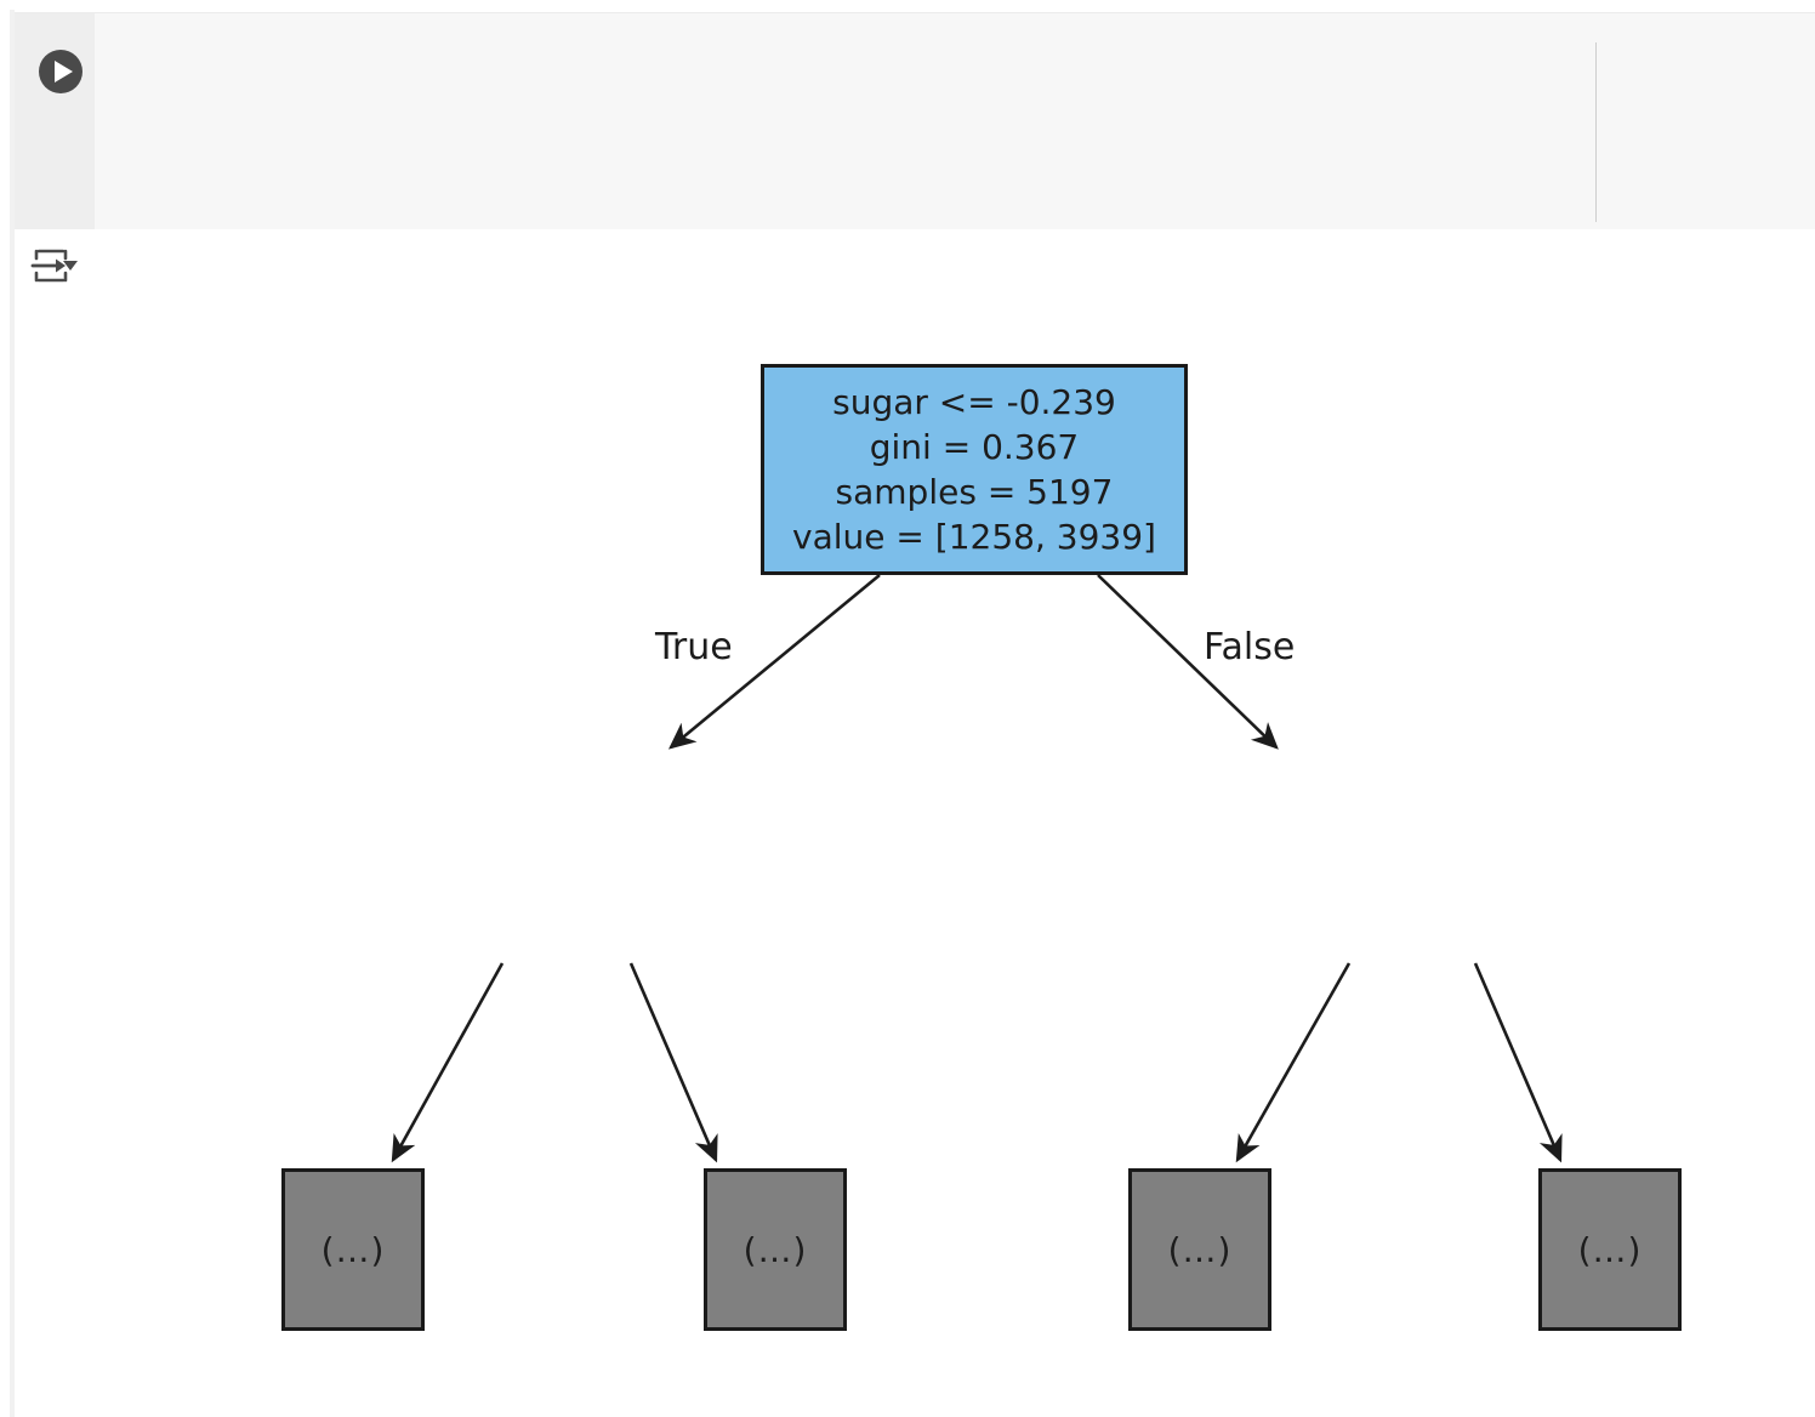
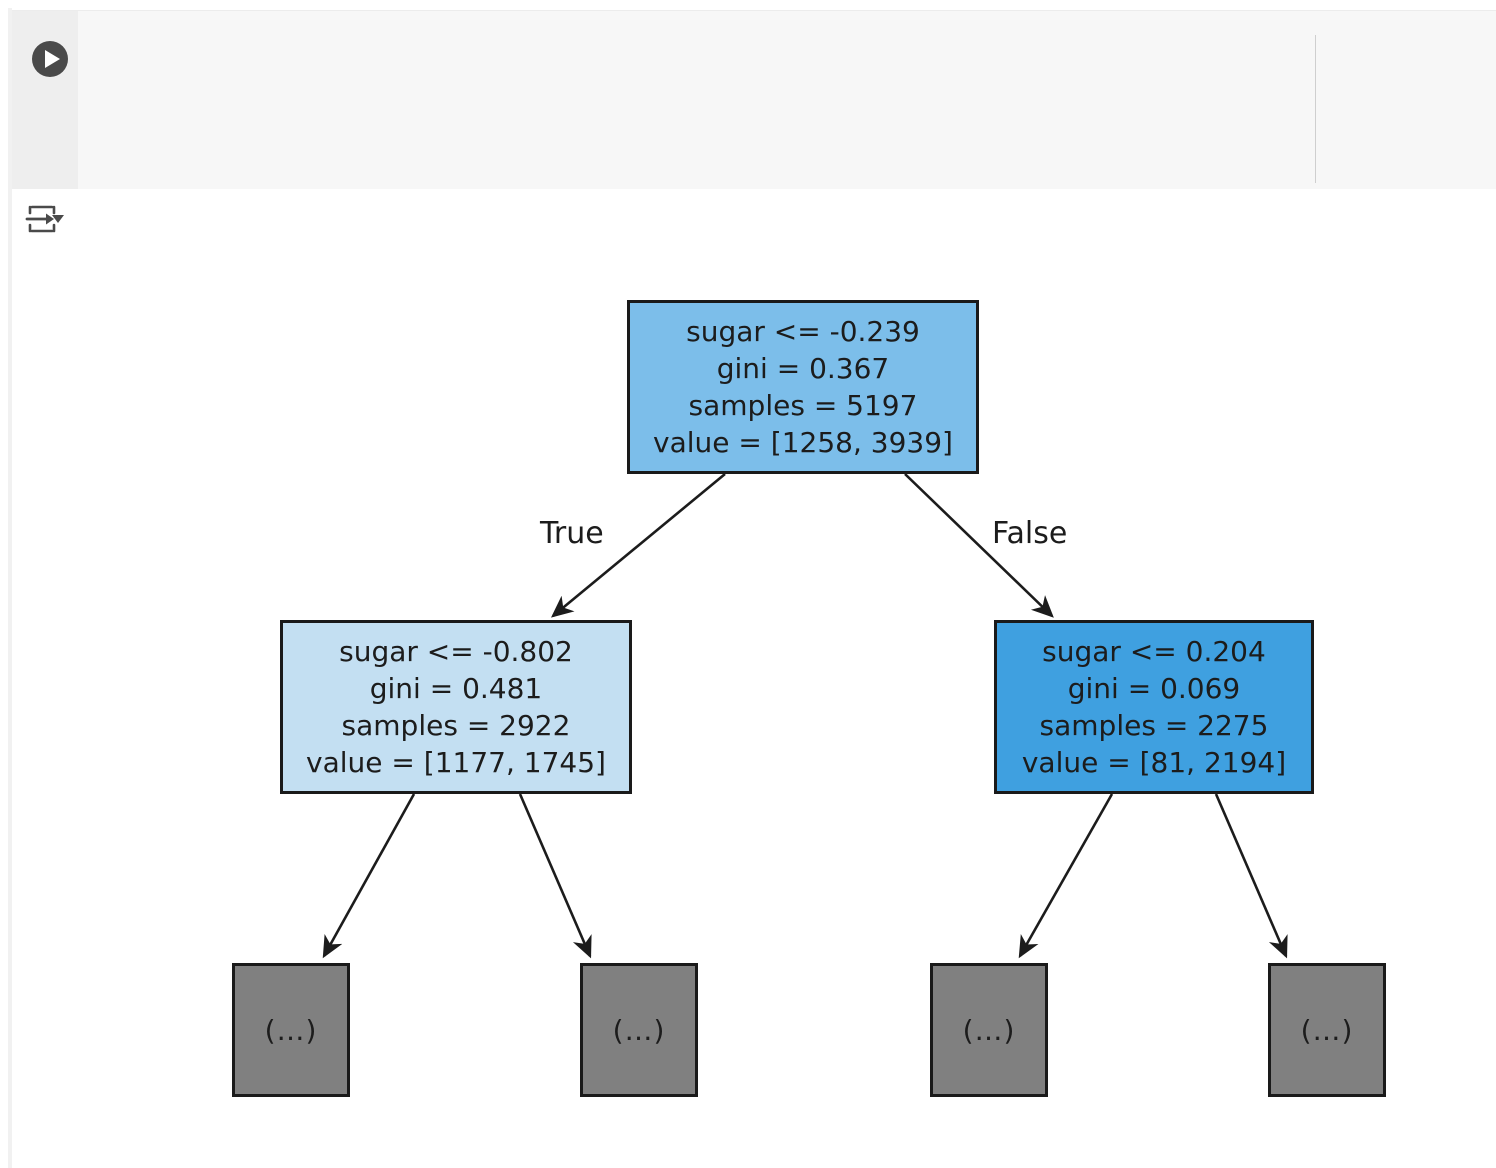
  sugar <= -0.239
  gini = 0.367
  samples = 5197
  value = [1258, 3939]
+ sugar <= -0.802
+ gini = 0.481
+ samples = 2922
+ value = [1177, 1745]
+ sugar <= 0.204
+ gini = 0.069
+ samples = 2275
+ value = [81, 2194]
  (…)
  (…)
  (…)
  (…)
  True
  False
